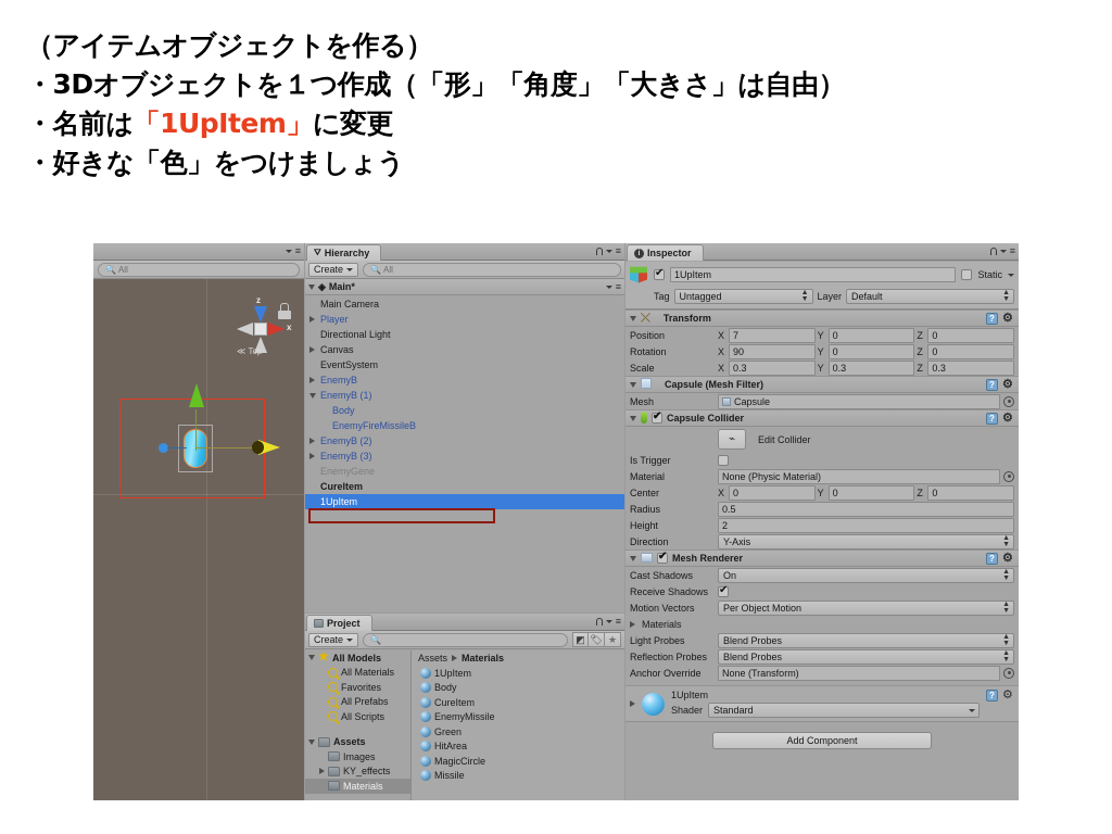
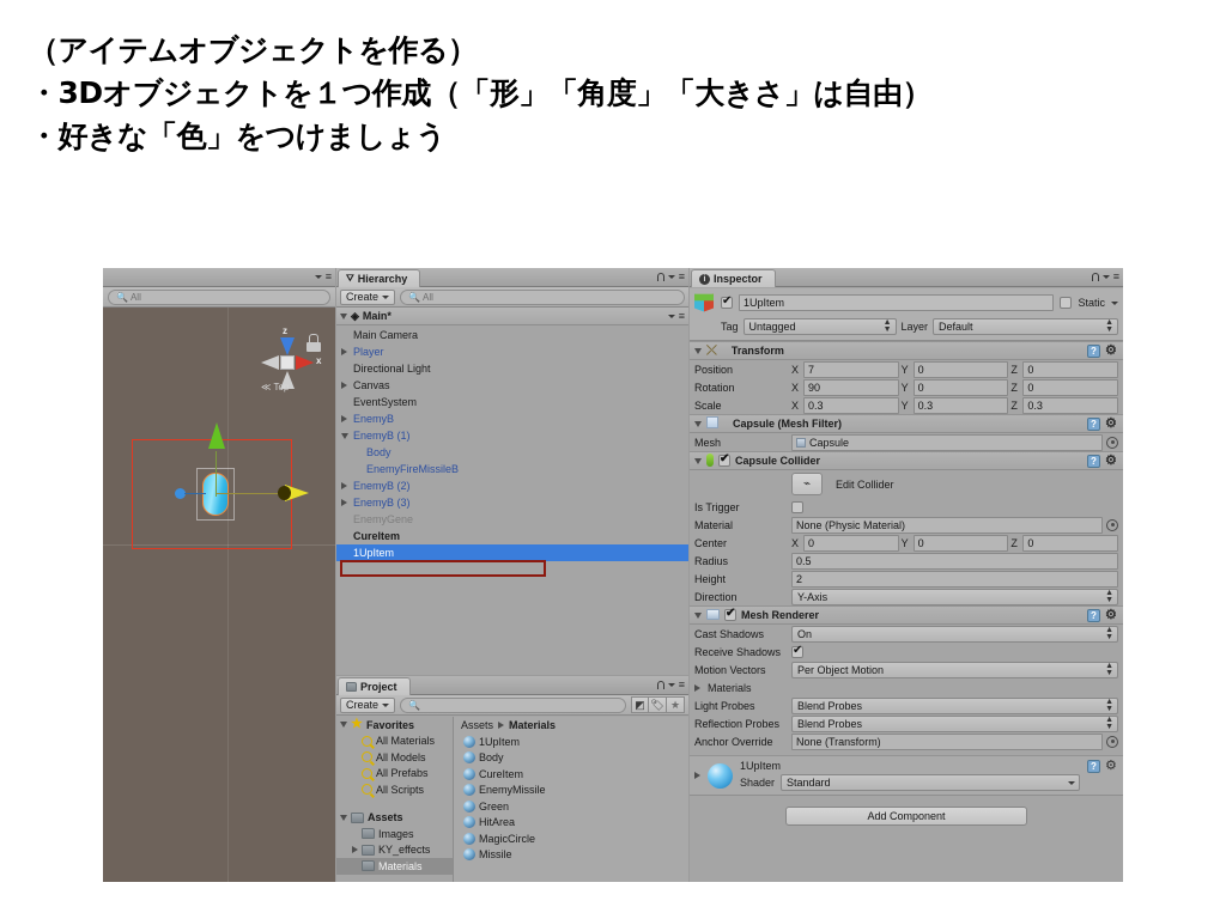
  （アイテムオブジェクトを作る）
  ・3Dオブジェクトを１つ作成（「形」「角度」「大きさ」は自由）
- ・名前は「1UpItem」に変更
  ・好きな「色」をつけましょう
  ≡
  🔍
  All
  z
  x
  ≪ Top
  ⛛
  Hierarchy
  ≡
  Create
  🔍
  All
  ◈
  Main*
  ≡
  Main Camera
  Player
  Directional Light
  Canvas
  EventSystem
  EnemyB
  EnemyB (1)
  Body
  EnemyFireMissileB
  EnemyB (2)
  EnemyB (3)
  EnemyGene
  CureItem
  1UpItem
  Project
  ≡
  Create
  🔍
  ◩
  🏷
  ★
  ★
- All Models
+ Favorites
  All Materials
- Favorites
+ All Models
  All Prefabs
  All Scripts
  Assets
  Images
  KY_effects
  Materials
  Assets
  Materials
  1UpItem
  Body
  CureItem
  EnemyMissile
  Green
  HitArea
  MagicCircle
  Missile
  Inspector
  ≡
  1UpItem
  Static
  Tag
  Untagged
  Layer
  Default
  ⤬
  Transform
  ?
  ⚙
  Position
  X
  7
  Y
  0
  Z
  0
  Rotation
  X
  90
  Y
  0
  Z
  0
  Scale
  X
  0.3
  Y
  0.3
  Z
  0.3
  Capsule (Mesh Filter)
  ?
  ⚙
  Mesh
  Capsule
  Capsule Collider
  ?
  ⚙
  ⌁
  Edit Collider
  Is Trigger
  Material
  None (Physic Material)
  Center
  X
  0
  Y
  0
  Z
  0
  Radius
  0.5
  Height
  2
  Direction
  Y-Axis
  Mesh Renderer
  ?
  ⚙
  Cast Shadows
  On
  Receive Shadows
  Motion Vectors
  Per Object Motion
  Materials
  Light Probes
  Blend Probes
  Reflection Probes
  Blend Probes
  Anchor Override
  None (Transform)
  1UpItem
  Shader
  Standard
  ?
  ⚙
  Add Component
